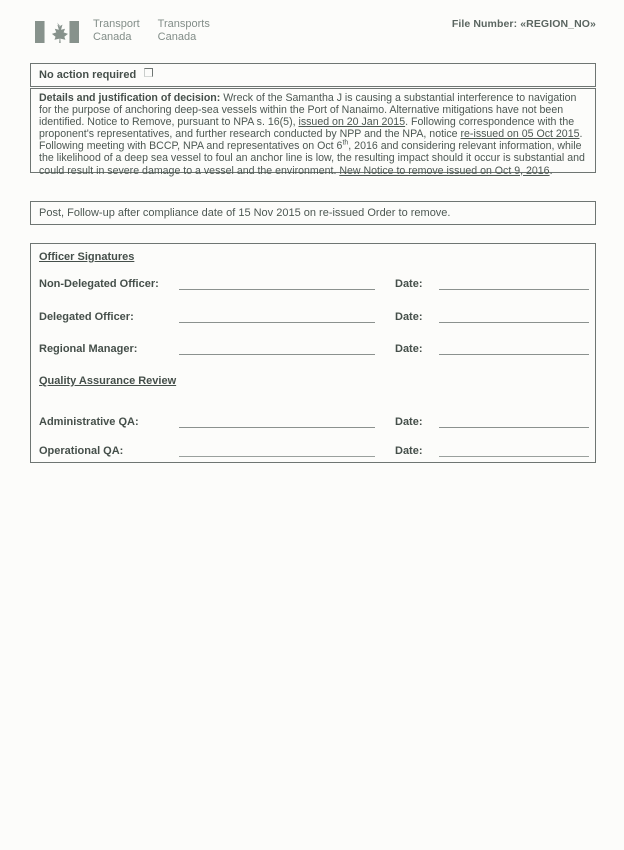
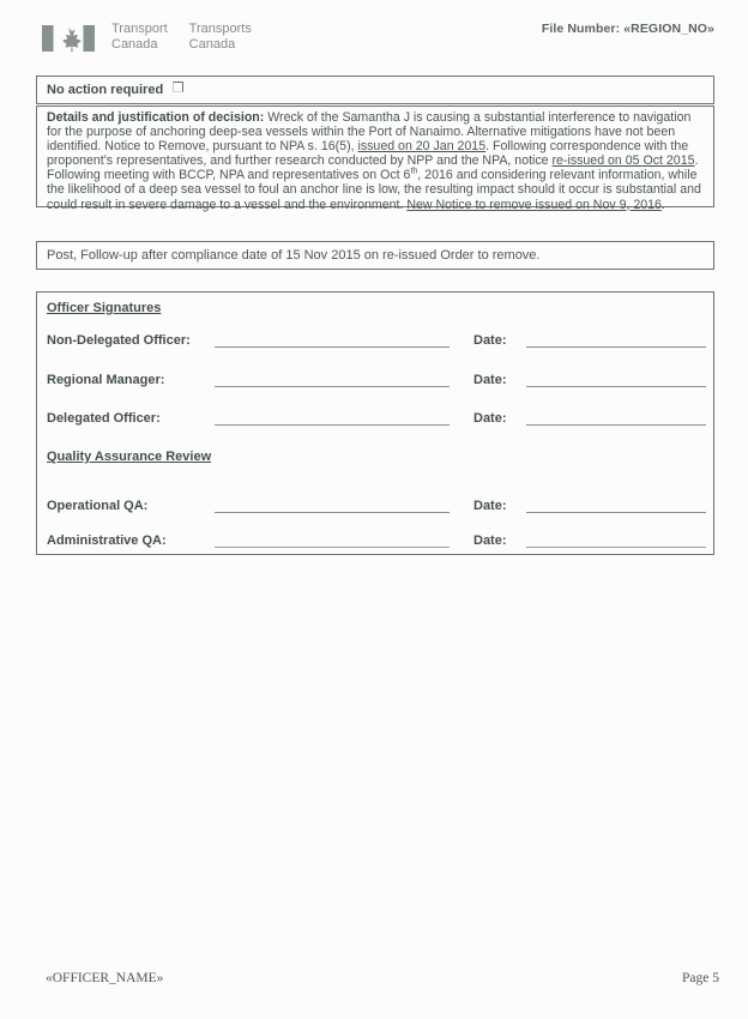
  Transport
  Canada
  Transports
  Canada
  File Number: «REGION_NO»
  No action required
  Details and justification of decision: Wreck of the Samantha J is causing a substantial interference to navigation for the purpose of anchoring deep-sea vessels within the Port of Nanaimo. Alternative mitigations have not been identified. Notice to Remove, pursuant to NPA s. 16(5), issued on 20 Jan 2015. Following correspondence with the proponent's representatives, and further research conducted by NPP and the NPA, notice re-issued on 05 Oct 2015.
- Following meeting with BCCP, NPA and representatives on Oct 6 , 2016 and considering relevant information, while the likelihood of a deep sea vessel to foul an anchor line is low, the resulting impact should it occur is substantial and could result in severe damage to a vessel and the environment. New Notice to remove issued on Oct 9, 2016.
+ Following meeting with BCCP, NPA and representatives on Oct 6 , 2016 and considering relevant information, while the likelihood of a deep sea vessel to foul an anchor line is low, the resulting impact should it occur is substantial and could result in severe damage to a vessel and the environment. New Notice to remove issued on Nov 9, 2016.
  Post, Follow-up after compliance date of 15 Nov 2015 on re-issued Order to remove.
  Officer Signatures
  Non-Delegated Officer:
  Date:
- Delegated Officer:
+ Regional Manager:
  Date:
- Regional Manager:
+ Delegated Officer:
  Date:
  Quality Assurance Review
- Administrative QA:
+ Operational QA:
  Date:
- Operational QA:
+ Administrative QA:
  Date:
+ «OFFICER_NAME»
+ Page 5
